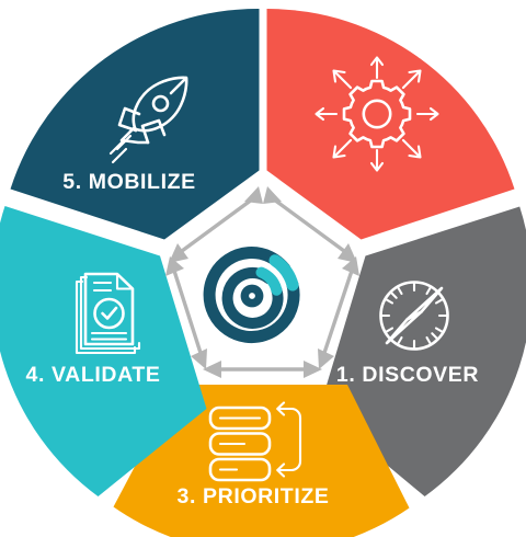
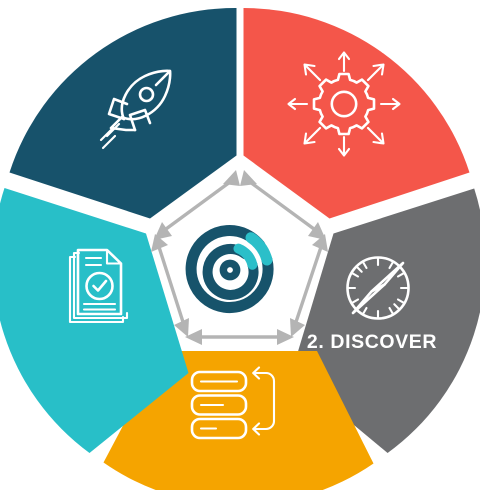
- 1. DISCOVER
+ 2. DISCOVER
- 3. PRIORITIZE
- 4. VALIDATE
- 5. MOBILIZE
